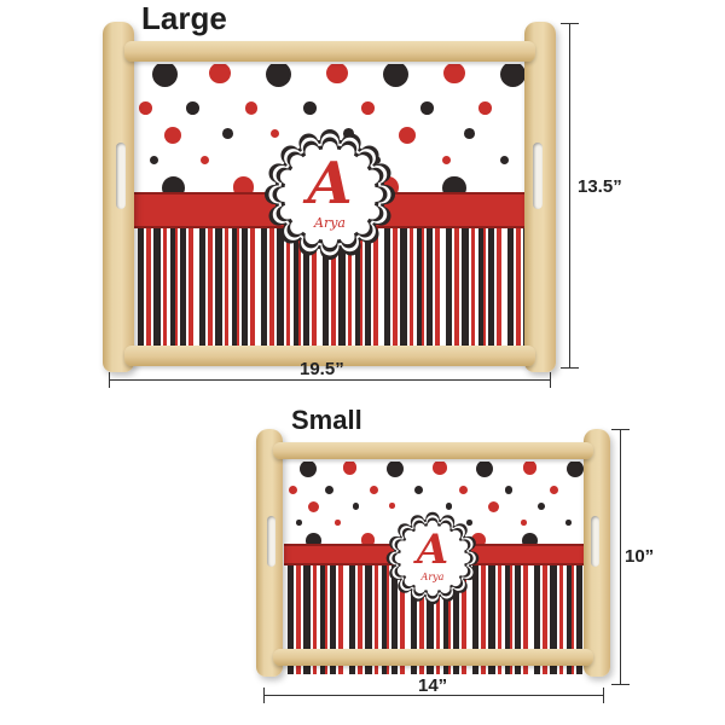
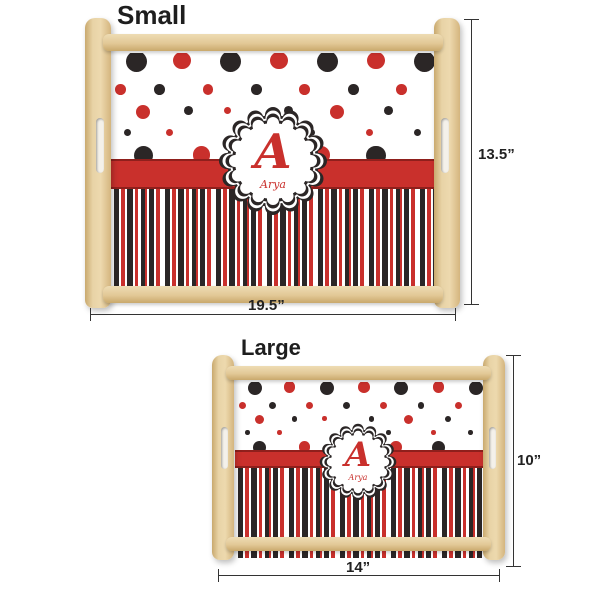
- Large
+ Small
  A
  Arya
  19.5”
  13.5”
- Small
+ Large
  A
  Arya
  14”
  10”
